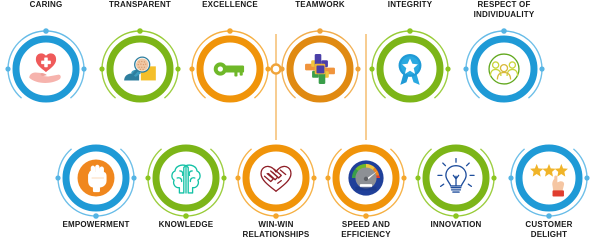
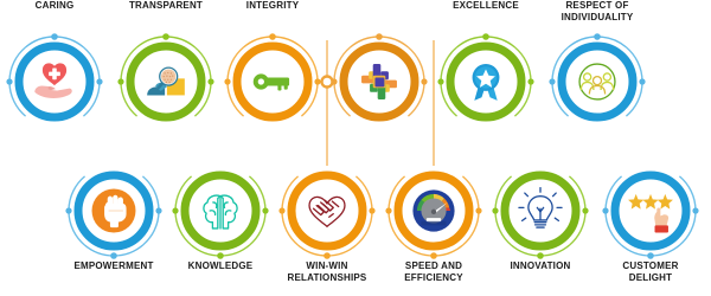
  CARING
  TRANSPARENT
- EXCELLENCE
+ INTEGRITY
- TEAMWORK
- INTEGRITY
+ EXCELLENCE
  RESPECT OF INDIVIDUALITY
  EMPOWERMENT
  KNOWLEDGE
  WIN-WIN
  RELATIONSHIPS
  SPEED AND
  EFFICIENCY
  INNOVATION
  CUSTOMER
  DELIGHT
